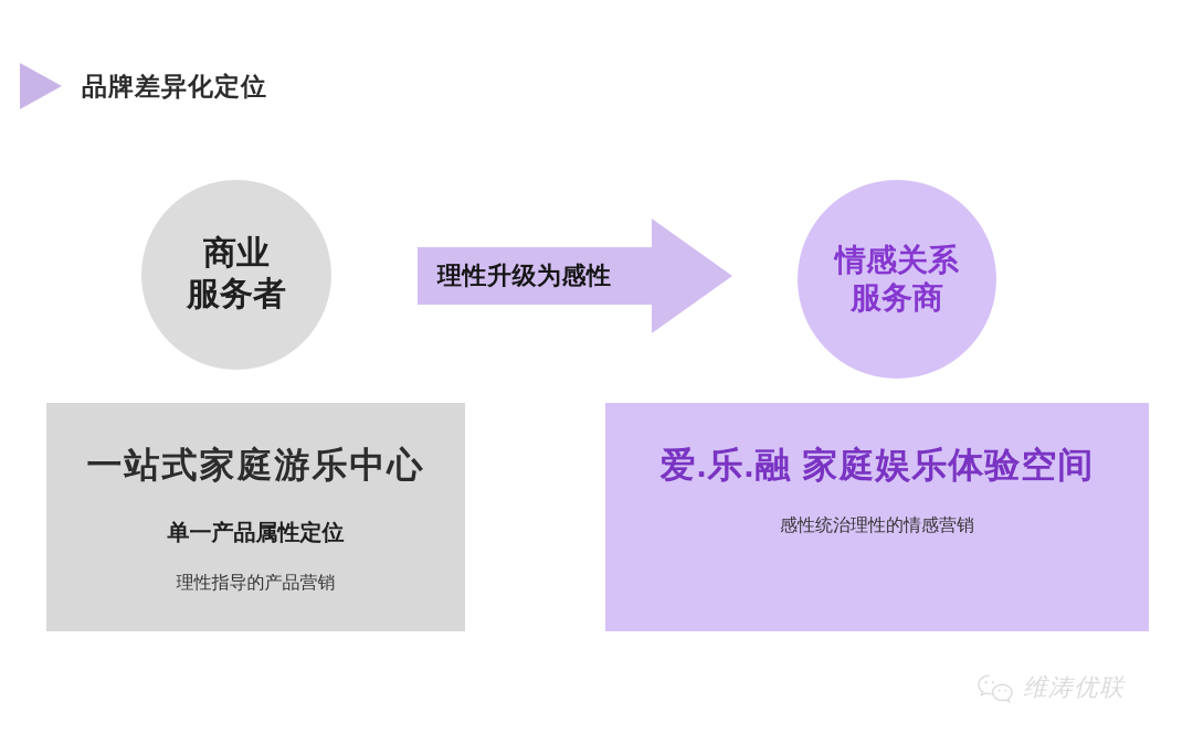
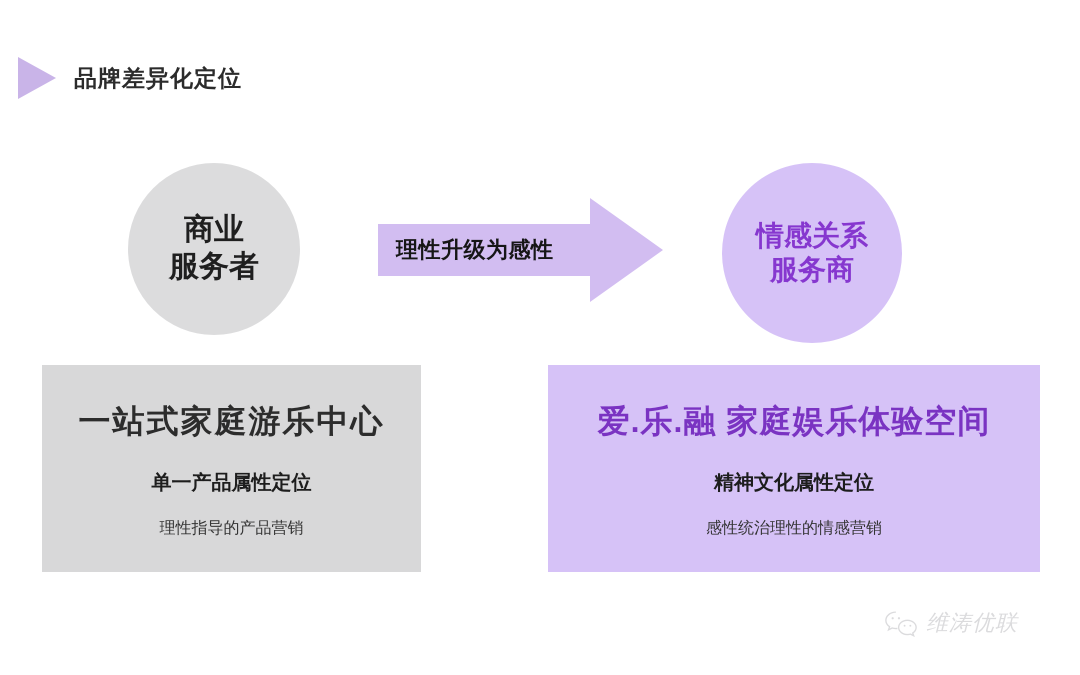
  品牌差异化定位
  商业
  服务者
  理性升级为感性
  情感关系
  服务商
  一站式家庭游乐中心
  单一产品属性定位
  理性指导的产品营销
  爱.乐.融 家庭娱乐体验空间
+ 精神文化属性定位
  感性统治理性的情感营销
  维涛优联
